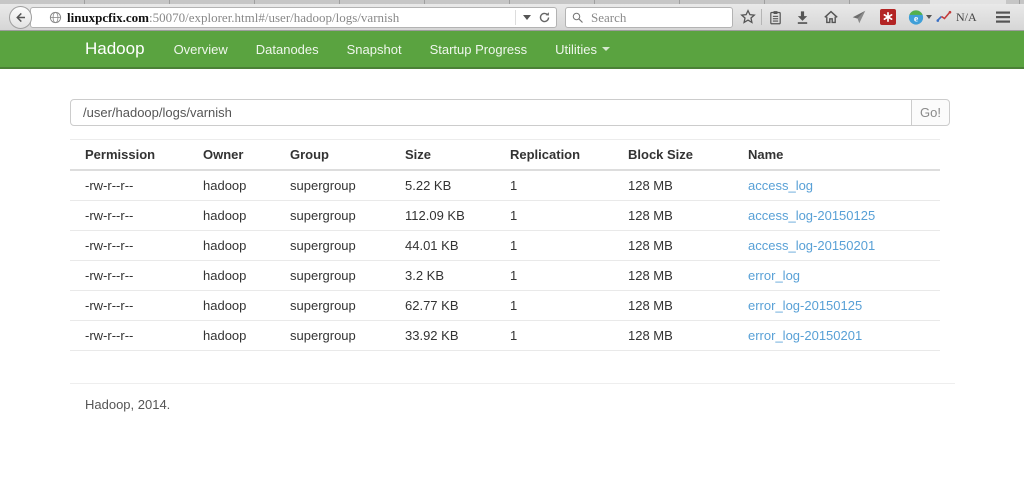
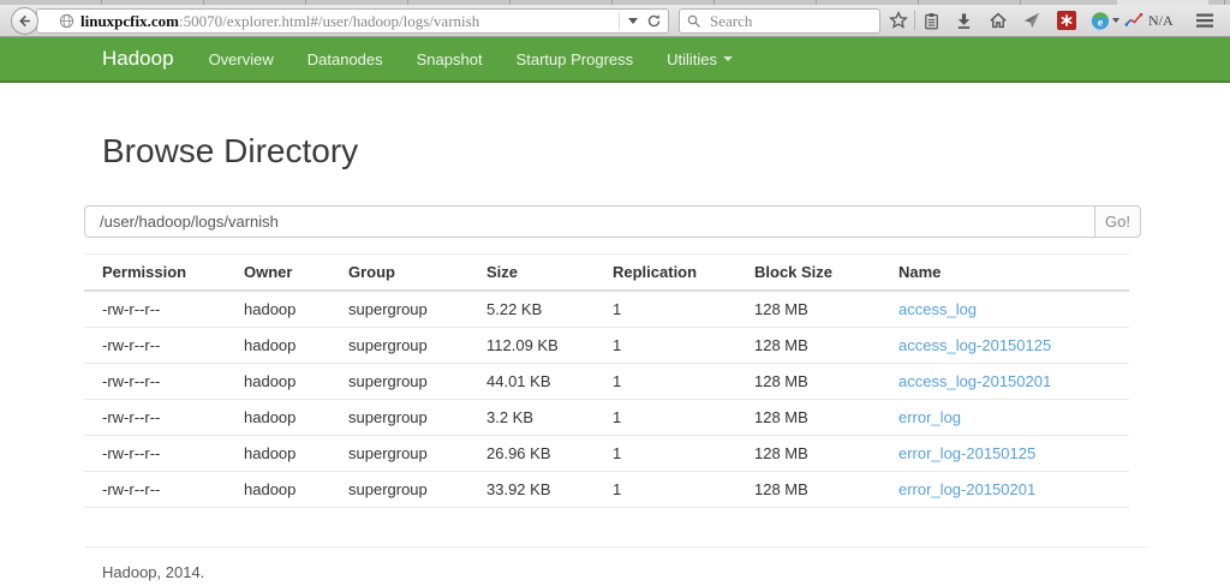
  linuxpcfix.com:50070/explorer.html#/user/hadoop/logs/varnish
  Search
  e
  N/A
  Hadoop
  Overview
  Datanodes
  Snapshot
  Startup Progress
  Utilities
+ Browse Directory
  /user/hadoop/logs/varnish
  Go!
  Permission	Owner	Group	Size	Replication	Block Size	Name
  -rw-r--r--	hadoop	supergroup	5.22 KB	1	128 MB	access_log
  -rw-r--r--	hadoop	supergroup	112.09 KB	1	128 MB	access_log-20150125
  -rw-r--r--	hadoop	supergroup	44.01 KB	1	128 MB	access_log-20150201
  -rw-r--r--	hadoop	supergroup	3.2 KB	1	128 MB	error_log
- -rw-r--r--	hadoop	supergroup	62.77 KB	1	128 MB	error_log-20150125
+ -rw-r--r--	hadoop	supergroup	26.96 KB	1	128 MB	error_log-20150125
  -rw-r--r--	hadoop	supergroup	33.92 KB	1	128 MB	error_log-20150201
  Hadoop, 2014.
